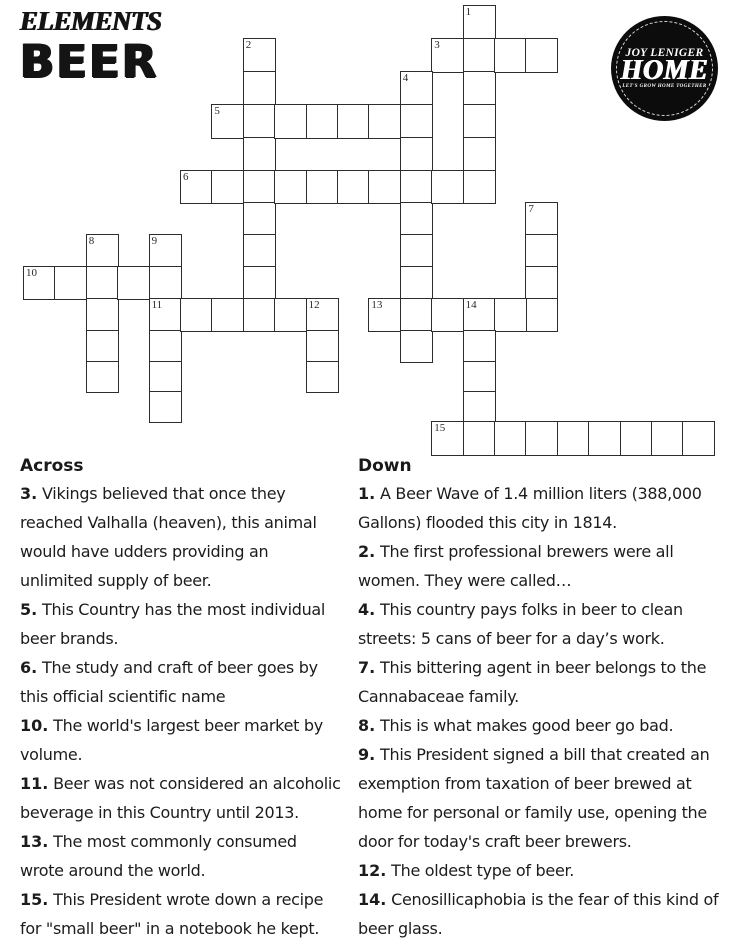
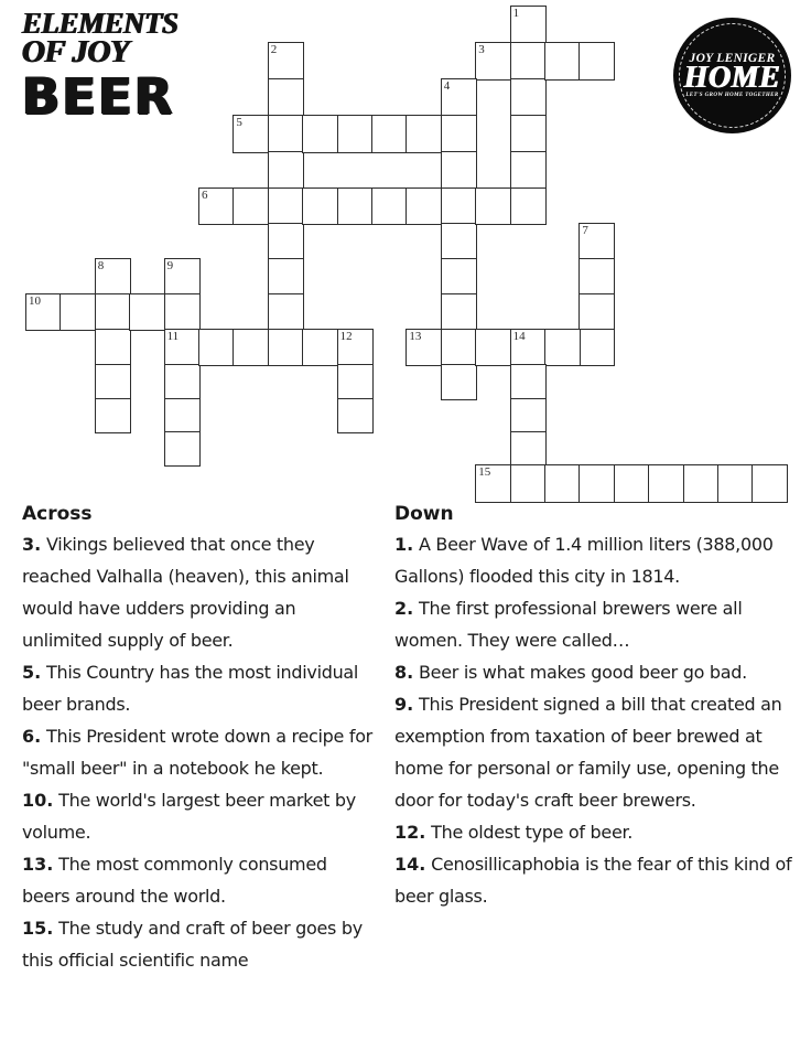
  ELEMENTS
+ OF JOY
  BEER
  JOY LENIGER
  HOME
  1
  2
  3
  4
  5
  6
  7
  8
  9
  11
  10
  12
  13
  14
  15
  Across
  3. Vikings believed that once they reached Valhalla (heaven), this animal would have udders providing an unlimited supply of beer.
  5. This Country has the most individual beer brands.
- 6. The study and craft of beer goes by this official scientific name
+ 6. This President wrote down a recipe for "small beer" in a notebook he kept.
  10. The world's largest beer market by volume.
- 11. Beer was not considered an alcoholic beverage in this Country until 2013.
- 13. The most commonly consumed wrote around the world.
+ 13. The most commonly consumed beers around the world.
- 15. This President wrote down a recipe for "small beer" in a notebook he kept.
+ 15. The study and craft of beer goes by this official scientific name
  Down
  1. A Beer Wave of 1.4 million liters (388,000 Gallons) flooded this city in 1814.
  2. The first professional brewers were all women. They were called…
- 4. This country pays folks in beer to clean streets: 5 cans of beer for a day’s work.
- 7. This bittering agent in beer belongs to the Cannabaceae family.
- 8. This is what makes good beer go bad.
+ 8. Beer is what makes good beer go bad.
  9. This President signed a bill that created an exemption from taxation of beer brewed at home for personal or family use, opening the door for today's craft beer brewers.
  12. The oldest type of beer.
  14. Cenosillicaphobia is the fear of this kind of beer glass.
